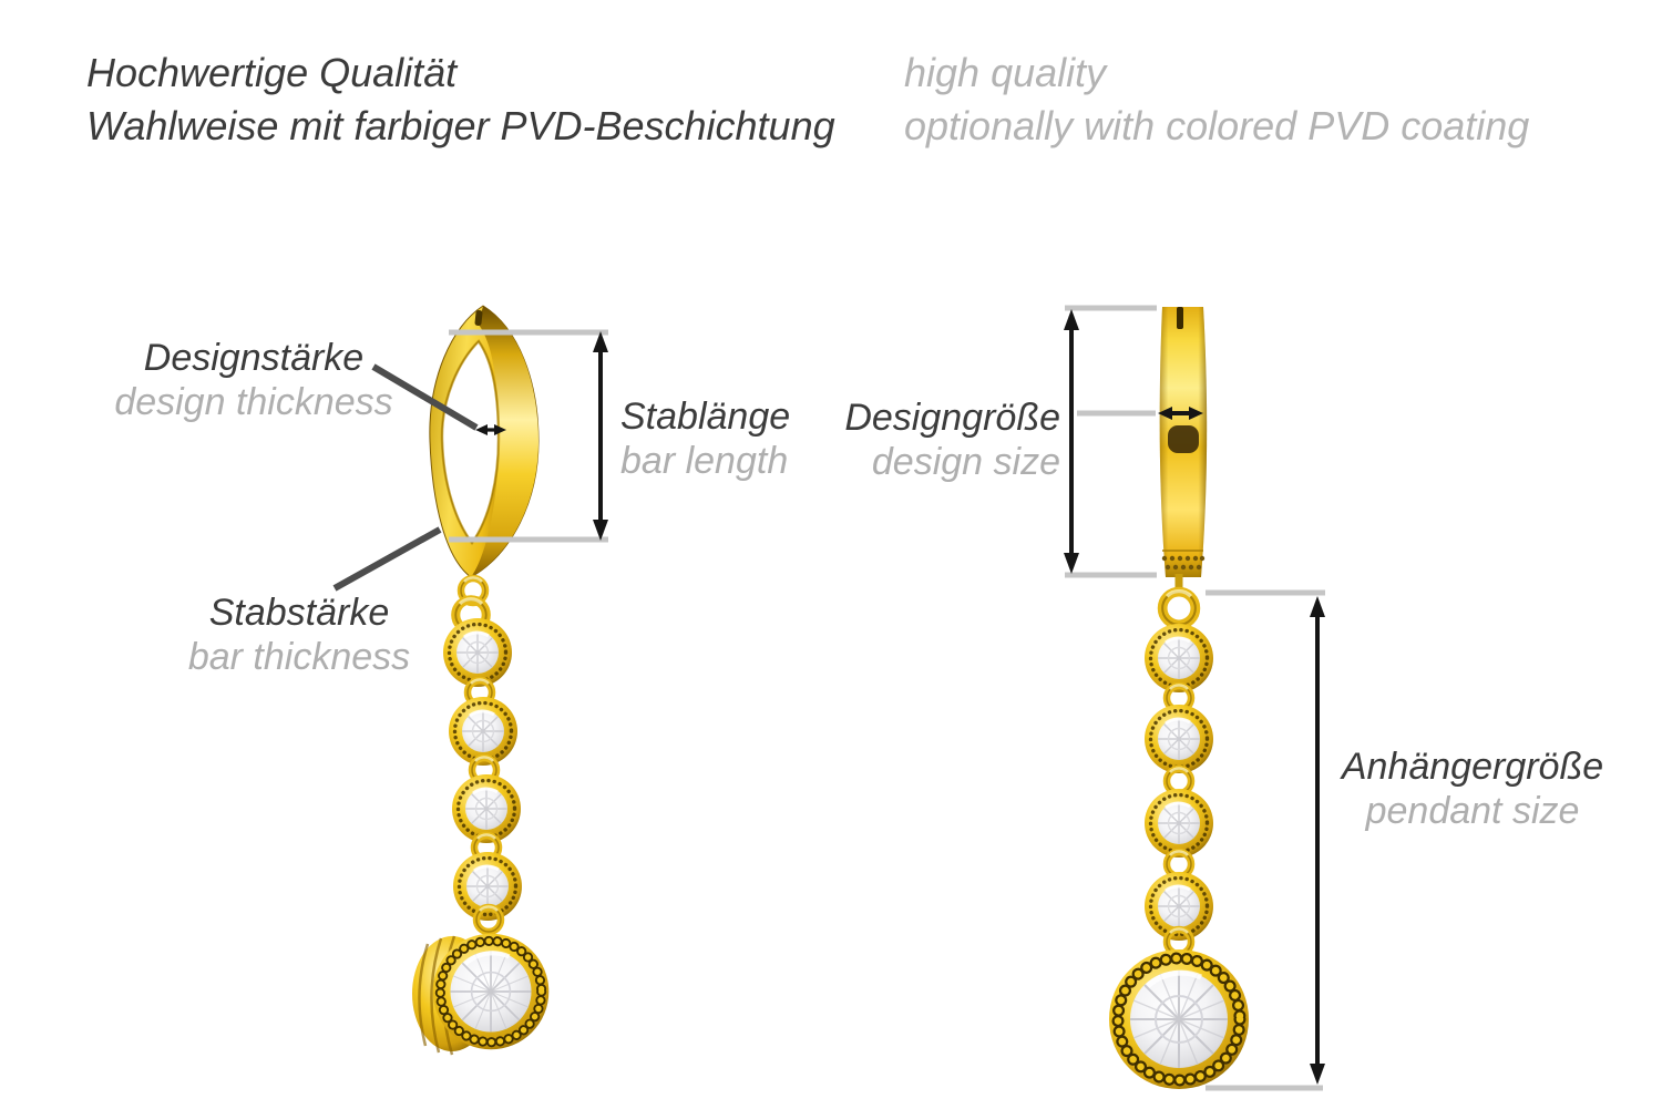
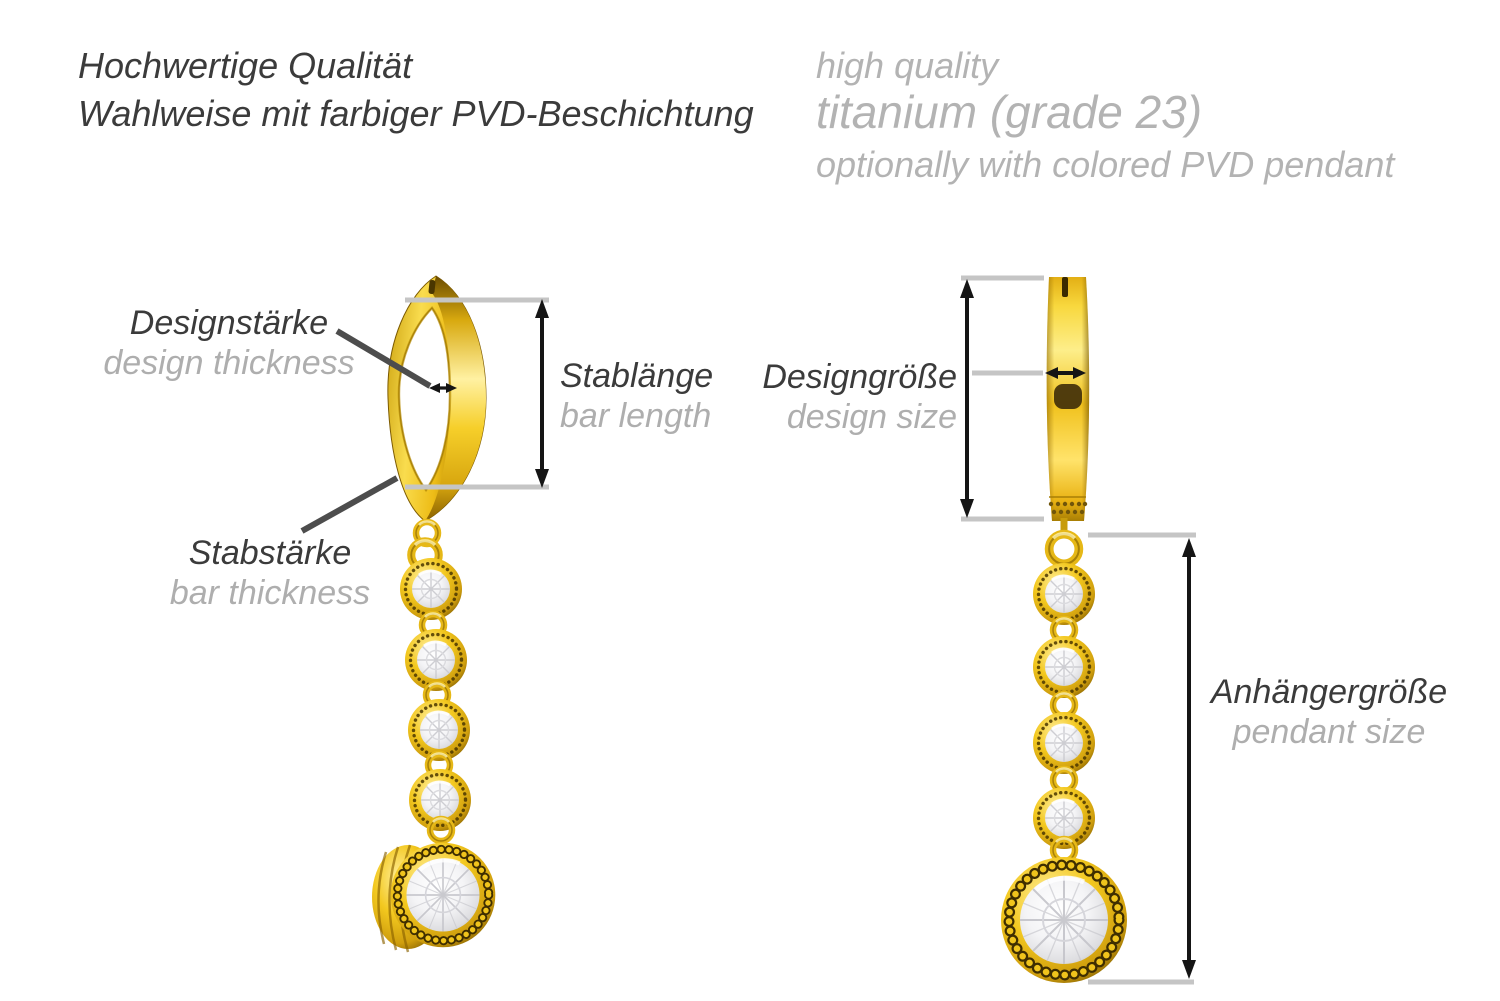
  Hochwertige Qualität
  Wahlweise mit farbiger PVD-Beschichtung
  high quality
+ titanium (grade 23)
- optionally with colored PVD coating
+ optionally with colored PVD pendant
  Designstärke
  design thickness
  Stablänge
  bar length
  Stabstärke
  bar thickness
  Designgröße
  design size
  Anhängergröße
  pendant size
